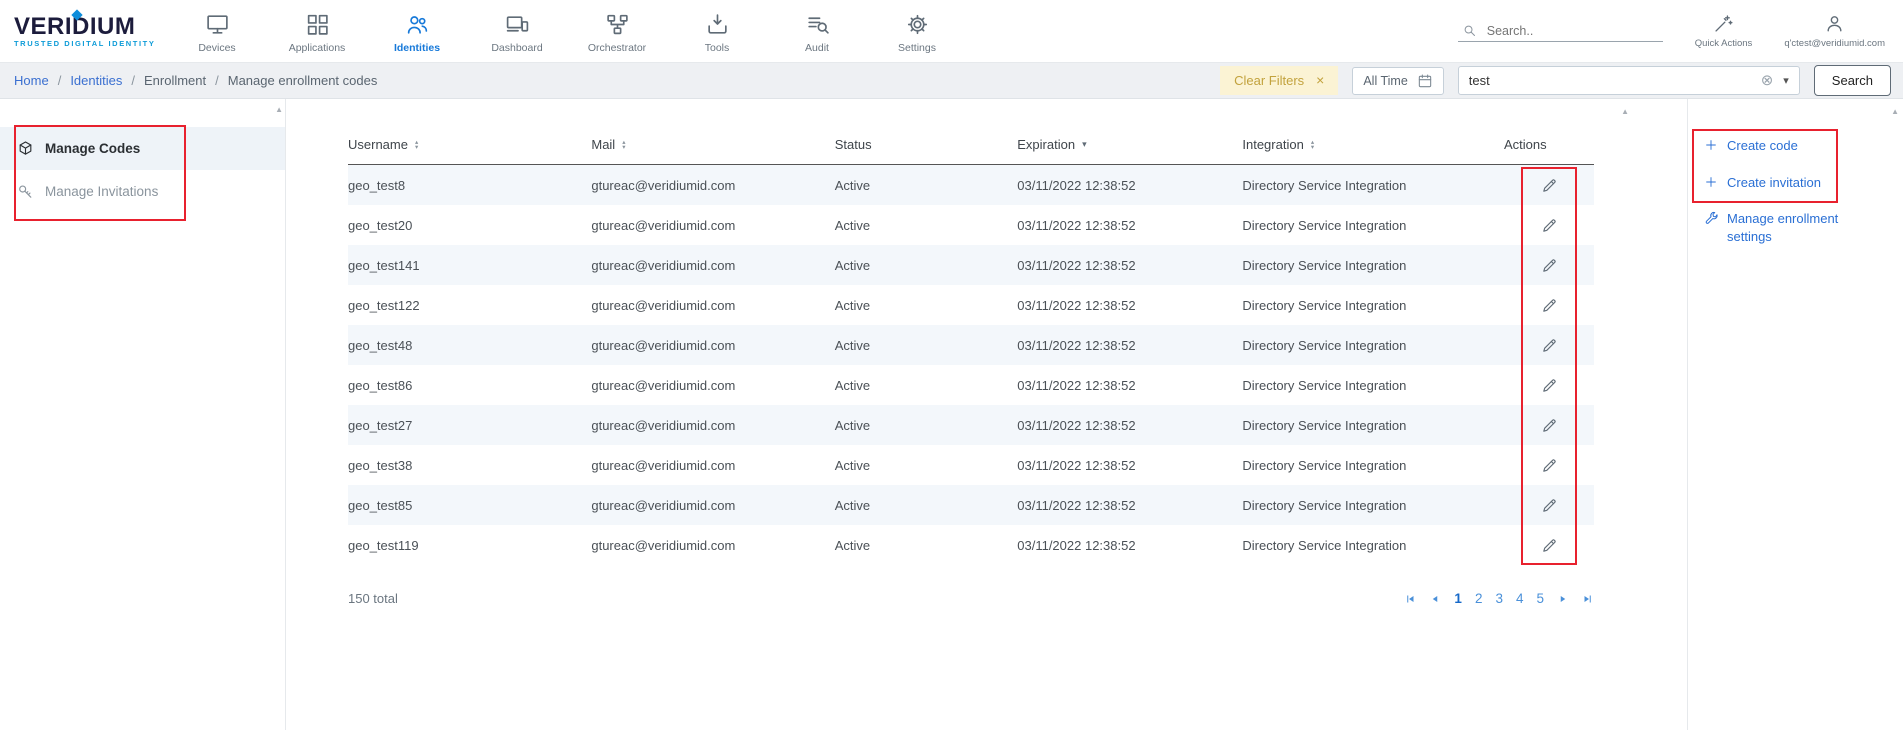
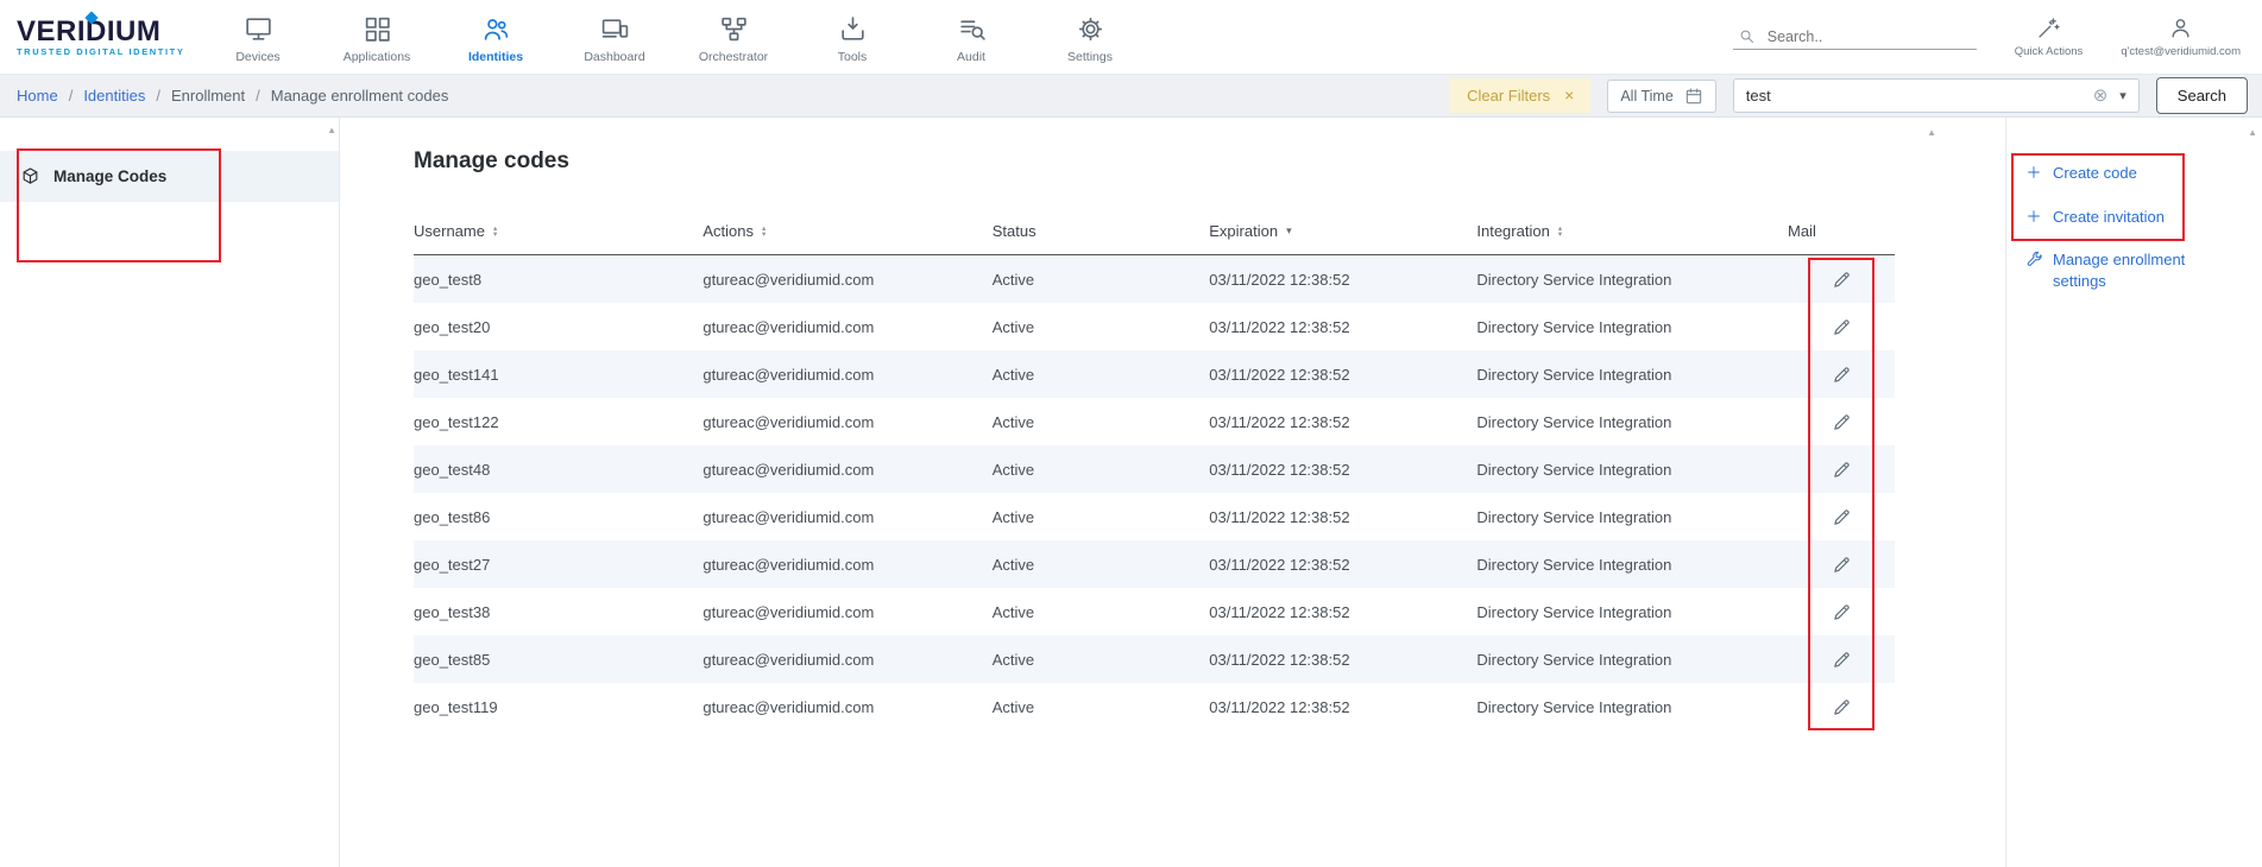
  VERIDIUM
  TRUSTED DIGITAL IDENTITY
  Devices
  Applications
  Identities
  Dashboard
  Orchestrator
  Tools
  Audit
  Settings
  Search..
  Quick Actions
  q'ctest@veridiumid.com
  Home
  /
  Identities
  /
  Enrollment
  /
  Manage enrollment codes
  Clear Filters
  ×
  All Time
  test
  ⊗
  ▾
  Search
  Manage Codes
- Manage Invitations
  ▲
+ Manage codes
  Username
- Mail
+ Actions
  Status
  Expiration
  ▾
  Integration
- Actions
+ Mail
  geo_test8
  gtureac@veridiumid.com
  Active
  03/11/2022 12:38:52
  Directory Service Integration
  geo_test20
  gtureac@veridiumid.com
  Active
  03/11/2022 12:38:52
  Directory Service Integration
  geo_test141
  gtureac@veridiumid.com
  Active
  03/11/2022 12:38:52
  Directory Service Integration
  geo_test122
  gtureac@veridiumid.com
  Active
  03/11/2022 12:38:52
  Directory Service Integration
  geo_test48
  gtureac@veridiumid.com
  Active
  03/11/2022 12:38:52
  Directory Service Integration
  geo_test86
  gtureac@veridiumid.com
  Active
  03/11/2022 12:38:52
  Directory Service Integration
  geo_test27
  gtureac@veridiumid.com
  Active
  03/11/2022 12:38:52
  Directory Service Integration
  geo_test38
  gtureac@veridiumid.com
  Active
  03/11/2022 12:38:52
  Directory Service Integration
  geo_test85
  gtureac@veridiumid.com
  Active
  03/11/2022 12:38:52
  Directory Service Integration
  geo_test119
  gtureac@veridiumid.com
  Active
  03/11/2022 12:38:52
  Directory Service Integration
- 150 total
- 1
- 2
- 3
- 4
- 5
  ▲
  Create code
  Create invitation
  Manage enrollment settings
  ▲
